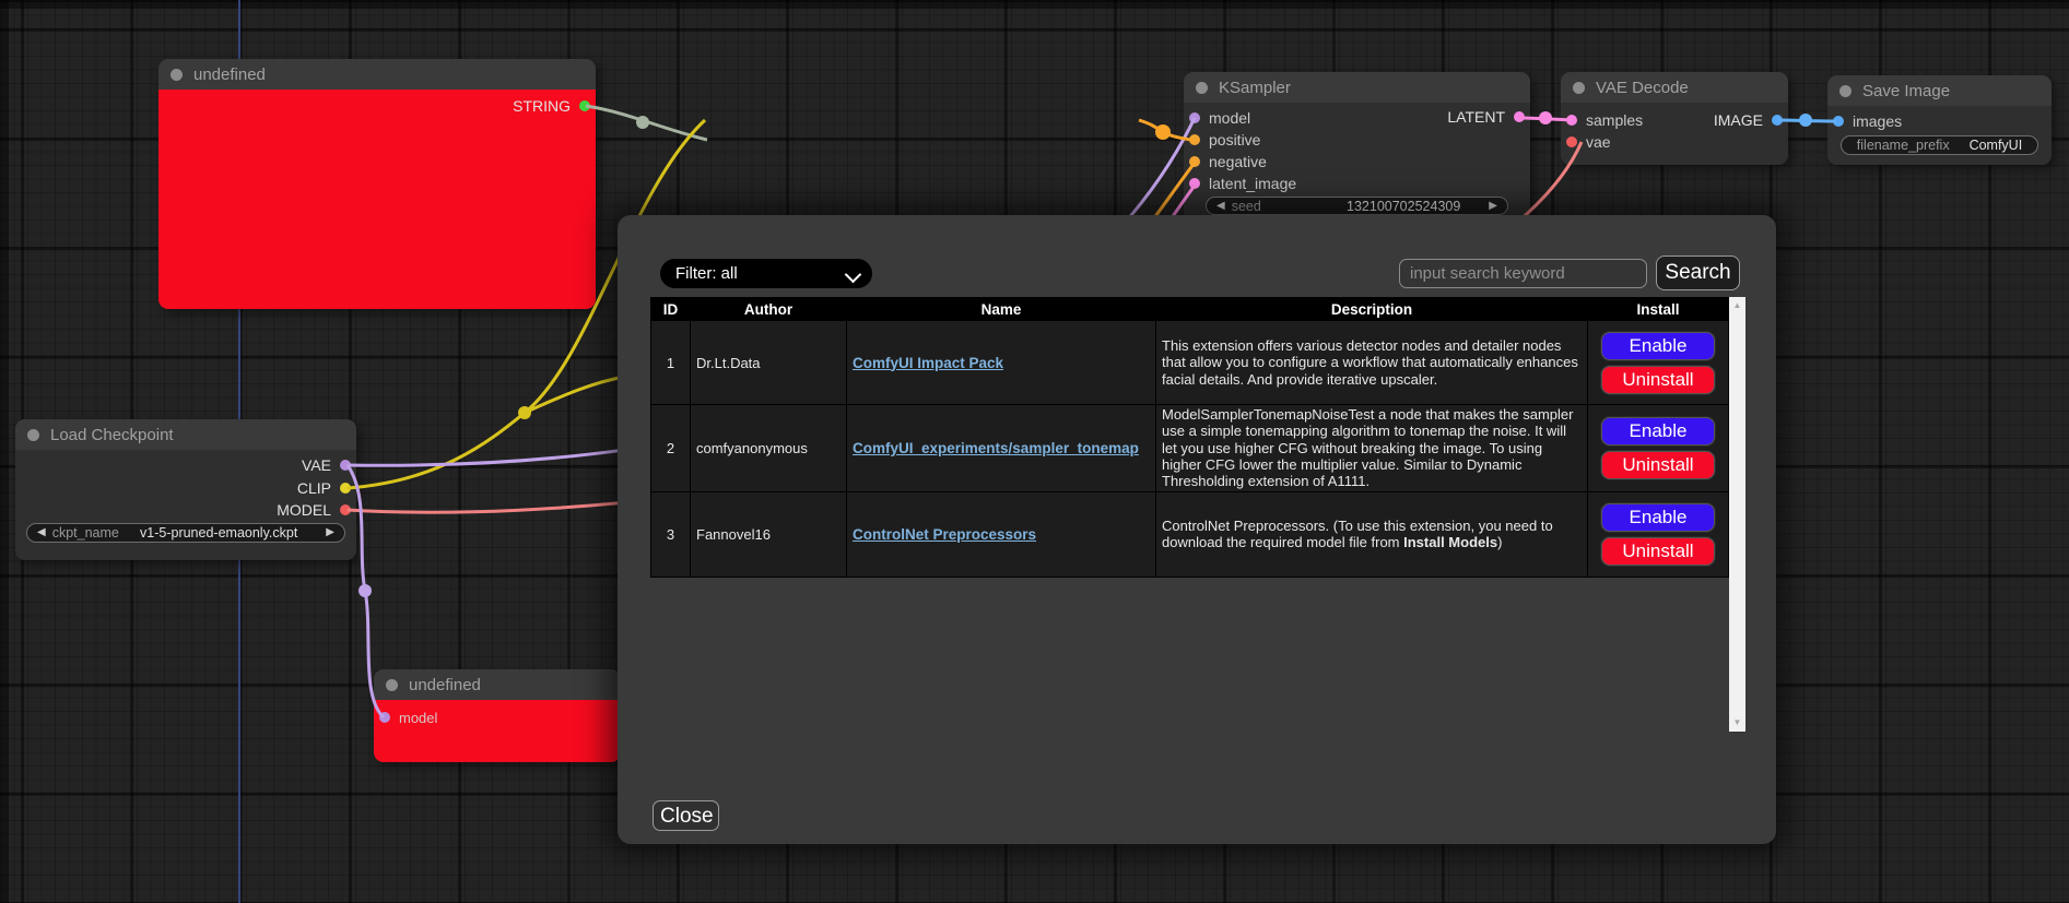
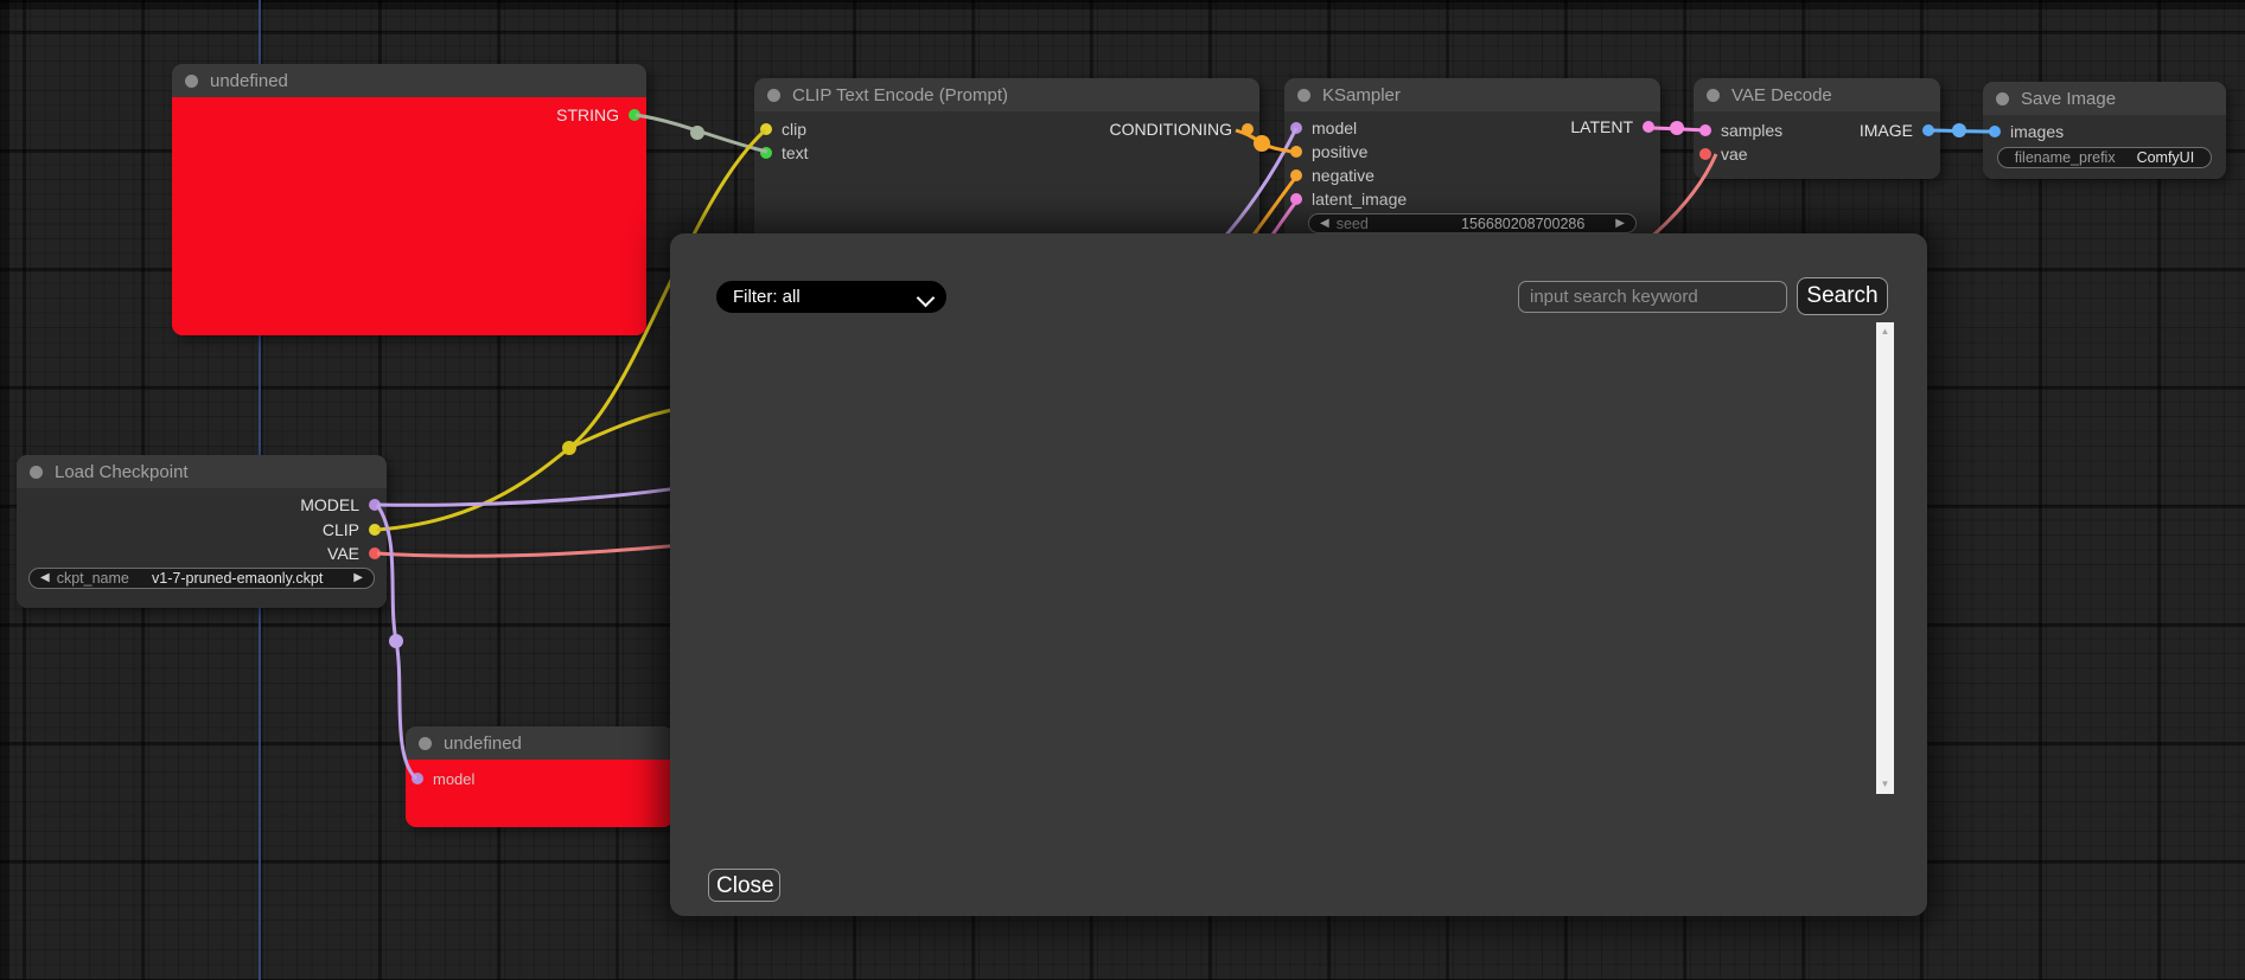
  undefined
  STRING
+ CLIP Text Encode (Prompt)
+ clip
+ text
+ CONDITIONING
  KSampler
  model
  positive
  negative
  latent_image
  LATENT
  ◀
  seed
- 132100702524309
+ 156680208700286
  ▶
  VAE Decode
  samples
  vae
  IMAGE
  Save Image
  images
  filename_prefix
  ComfyUI
  Load Checkpoint
- VAE
+ MODEL
  CLIP
- MODEL
+ VAE
  ◀
  ckpt_name
- v1-5-pruned-emaonly.ckpt
+ v1-7-pruned-emaonly.ckpt
  ▶
  undefined
  model
  Filter: all
  input search keyword
  Search
- ID	Author	Name	Description	Install
- 1	Dr.Lt.Data	ComfyUI Impact Pack	This extension offers various detector nodes and detailer nodes that allow you to configure a workflow that automatically enhances facial details. And provide iterative upscaler.	EnableUninstall
- 2	comfyanonymous	ComfyUI_experiments/sampler_tonemap	ModelSamplerTonemapNoiseTest a node that makes the sampler use a simple tonemapping algorithm to tonemap the noise. It will let you use higher CFG without breaking the image. To using higher CFG lower the multiplier value. Similar to Dynamic Thresholding extension of A1111.	EnableUninstall
- 3	Fannovel16	ControlNet Preprocessors	ControlNet Preprocessors. (To use this extension, you need to download the required model file from Install Models)	EnableUninstall
  ▲
  ▼
  Close
